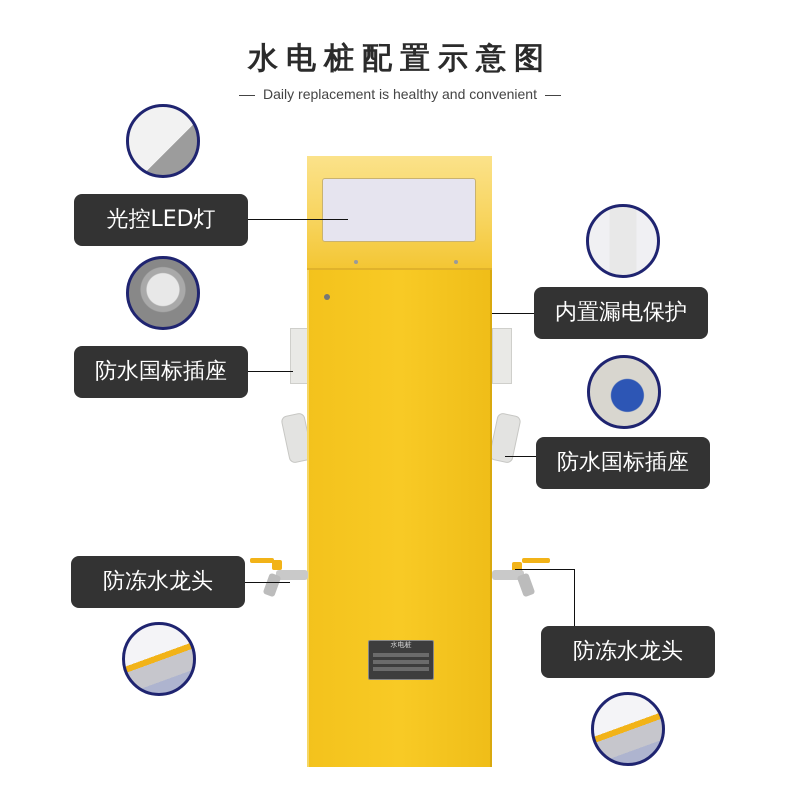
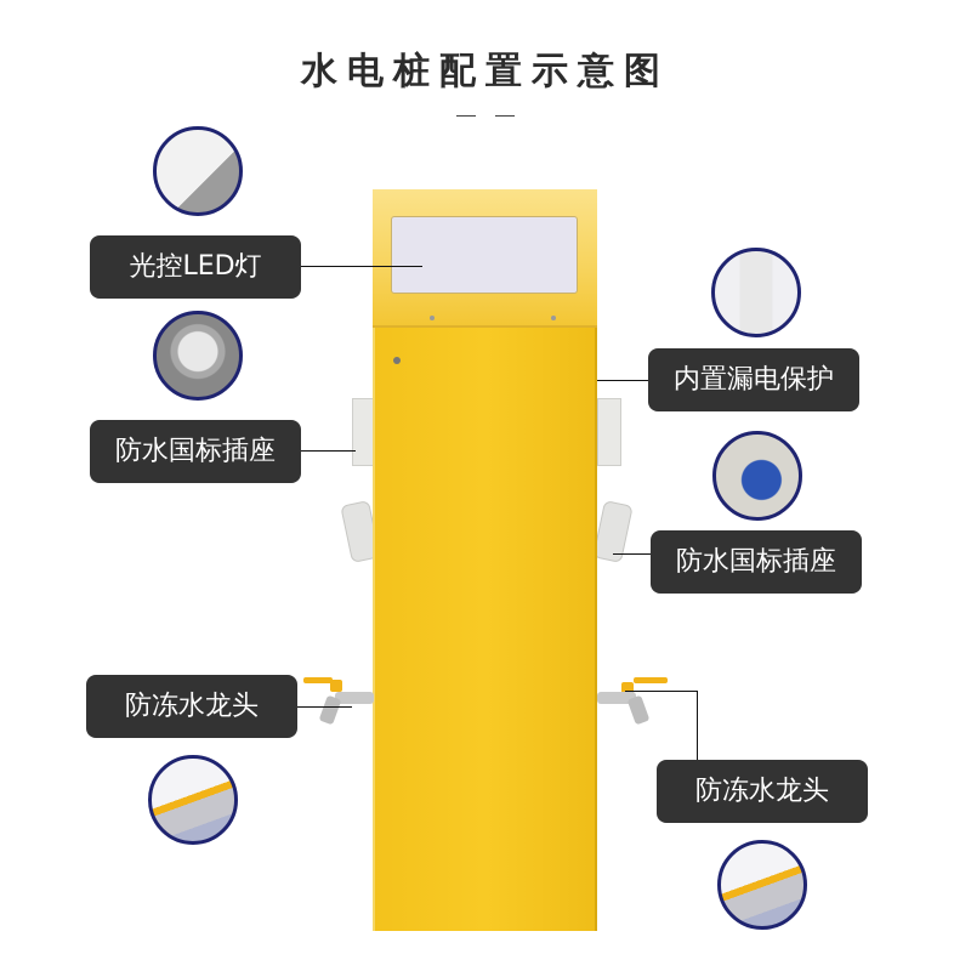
  水电桩配置示意图
- Daily replacement is healthy and convenient
- 水电桩
  光控LED灯
  防水国标插座
  防冻水龙头
  内置漏电保护
  防水国标插座
  防冻水龙头
